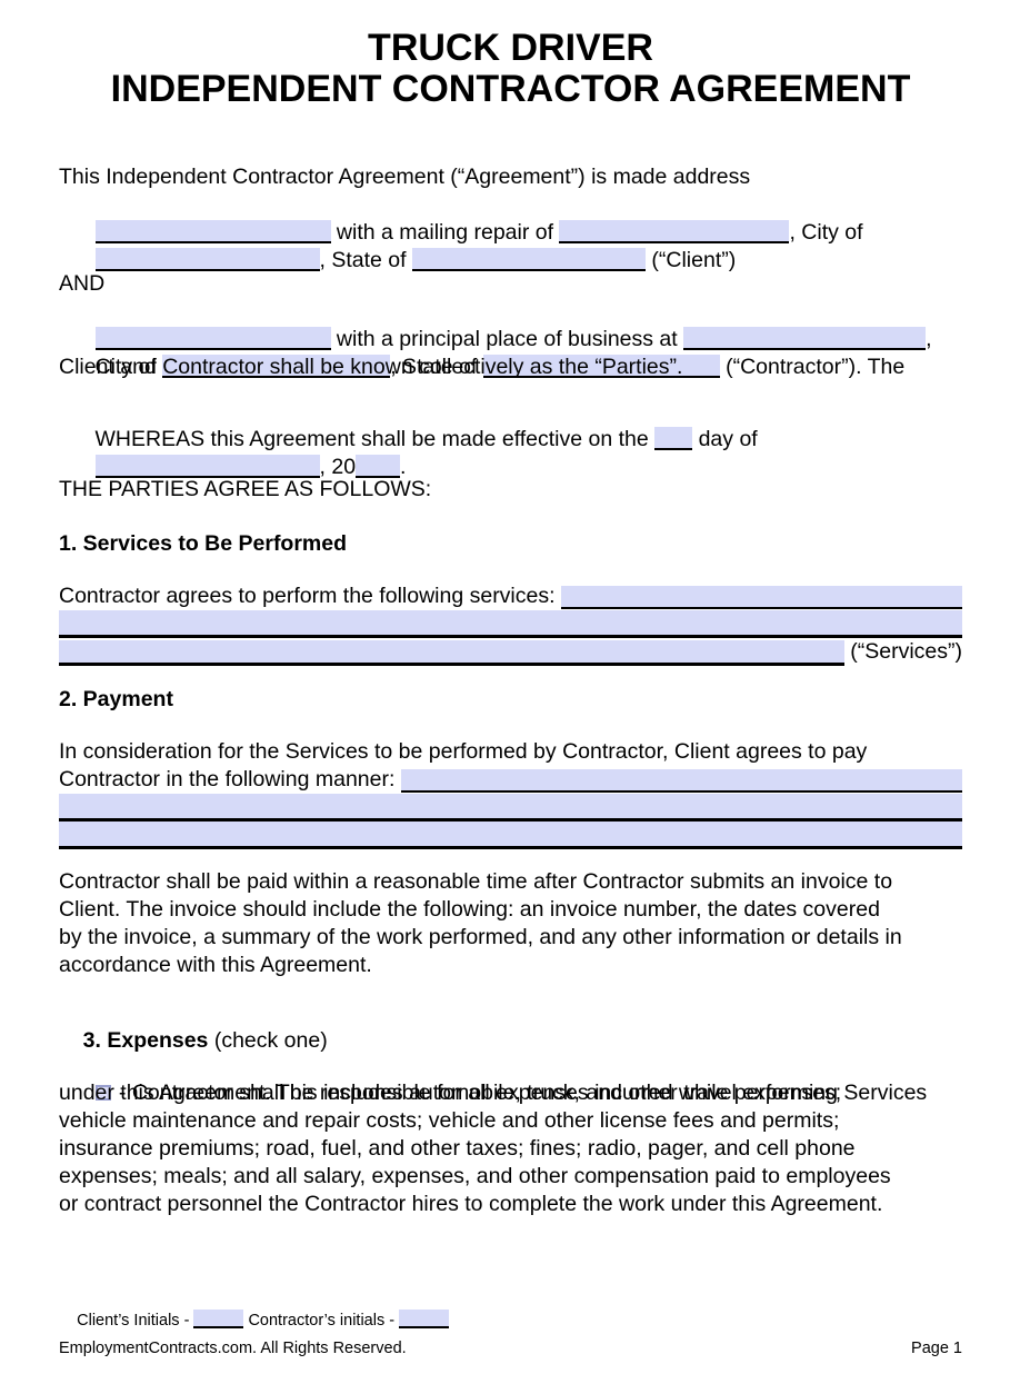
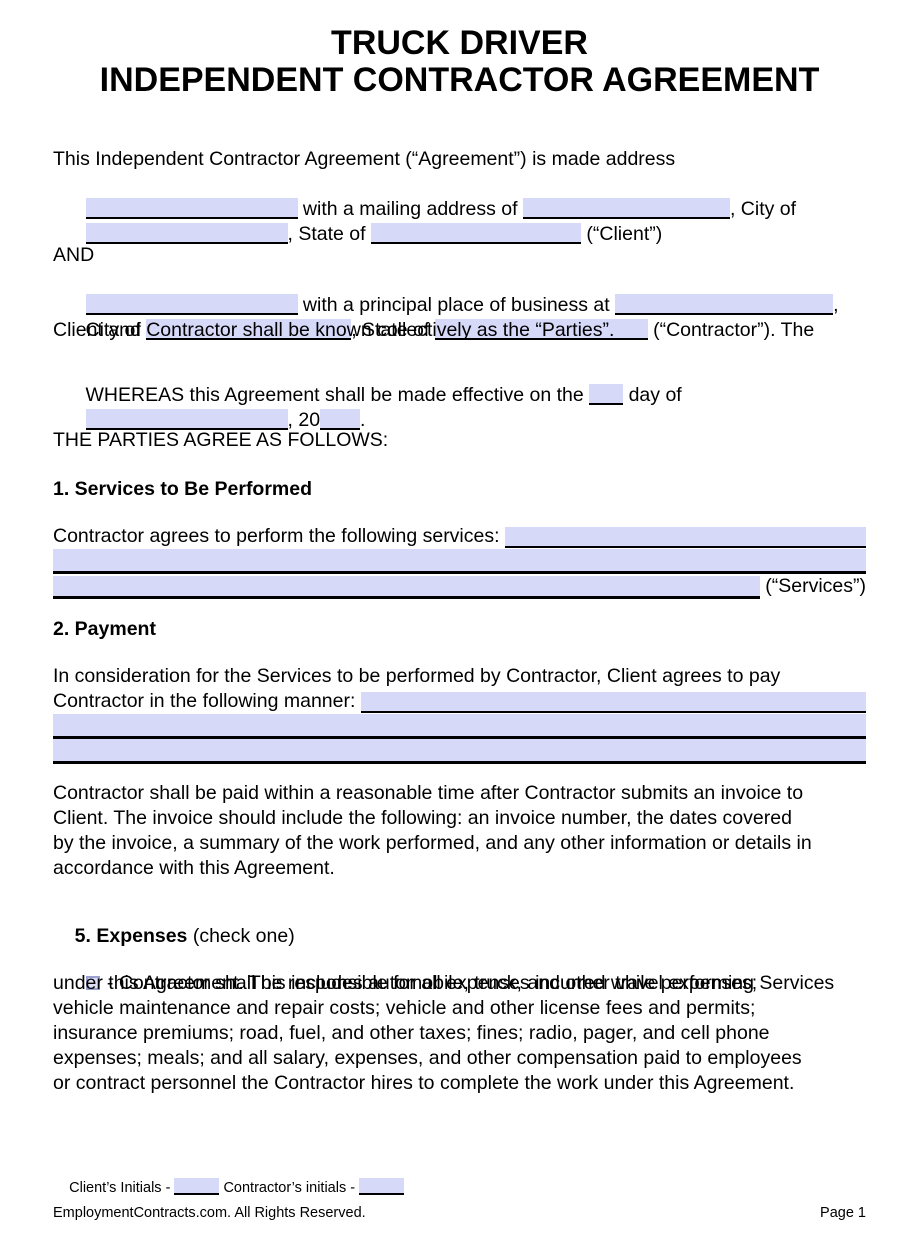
  TRUCK DRIVER
  INDEPENDENT CONTRACTOR AGREEMENT
  This Independent Contractor Agreement (“Agreement”) is made address
- with a mailing repair of , City of
+ with a mailing address of , City of
  , State of (“Client”)
  AND
  with a principal place of business at ,
  City of , State of (“Contractor”). The
  Client and Contractor shall be known collectively as the “Parties”.
  WHEREAS this Agreement shall be made effective on the day of
  , 20 .
  THE PARTIES AGREE AS FOLLOWS:
  1. Services to Be Performed
  Contractor agrees to perform the following services:
  (“Services”)
  2. Payment
  In consideration for the Services to be performed by Contractor, Client agrees to pay
  Contractor in the following manner:
  Contractor shall be paid within a reasonable time after Contractor submits an invoice to
  Client. The invoice should include the following: an invoice number, the dates covered
  by the invoice, a summary of the work performed, and any other information or details in
  accordance with this Agreement.
- 3. Expenses (check one)
+ 5. Expenses (check one)
  - Contractor shall be responsible for all expenses incurred while performing Services
  under this Agreement. This includes automobile, truck, and other travel expenses;
  vehicle maintenance and repair costs; vehicle and other license fees and permits;
  insurance premiums; road, fuel, and other taxes; fines; radio, pager, and cell phone
  expenses; meals; and all salary, expenses, and other compensation paid to employees
  or contract personnel the Contractor hires to complete the work under this Agreement.
  Client’s Initials - Contractor’s initials -
  EmploymentContracts.com. All Rights Reserved.
  Page 1
